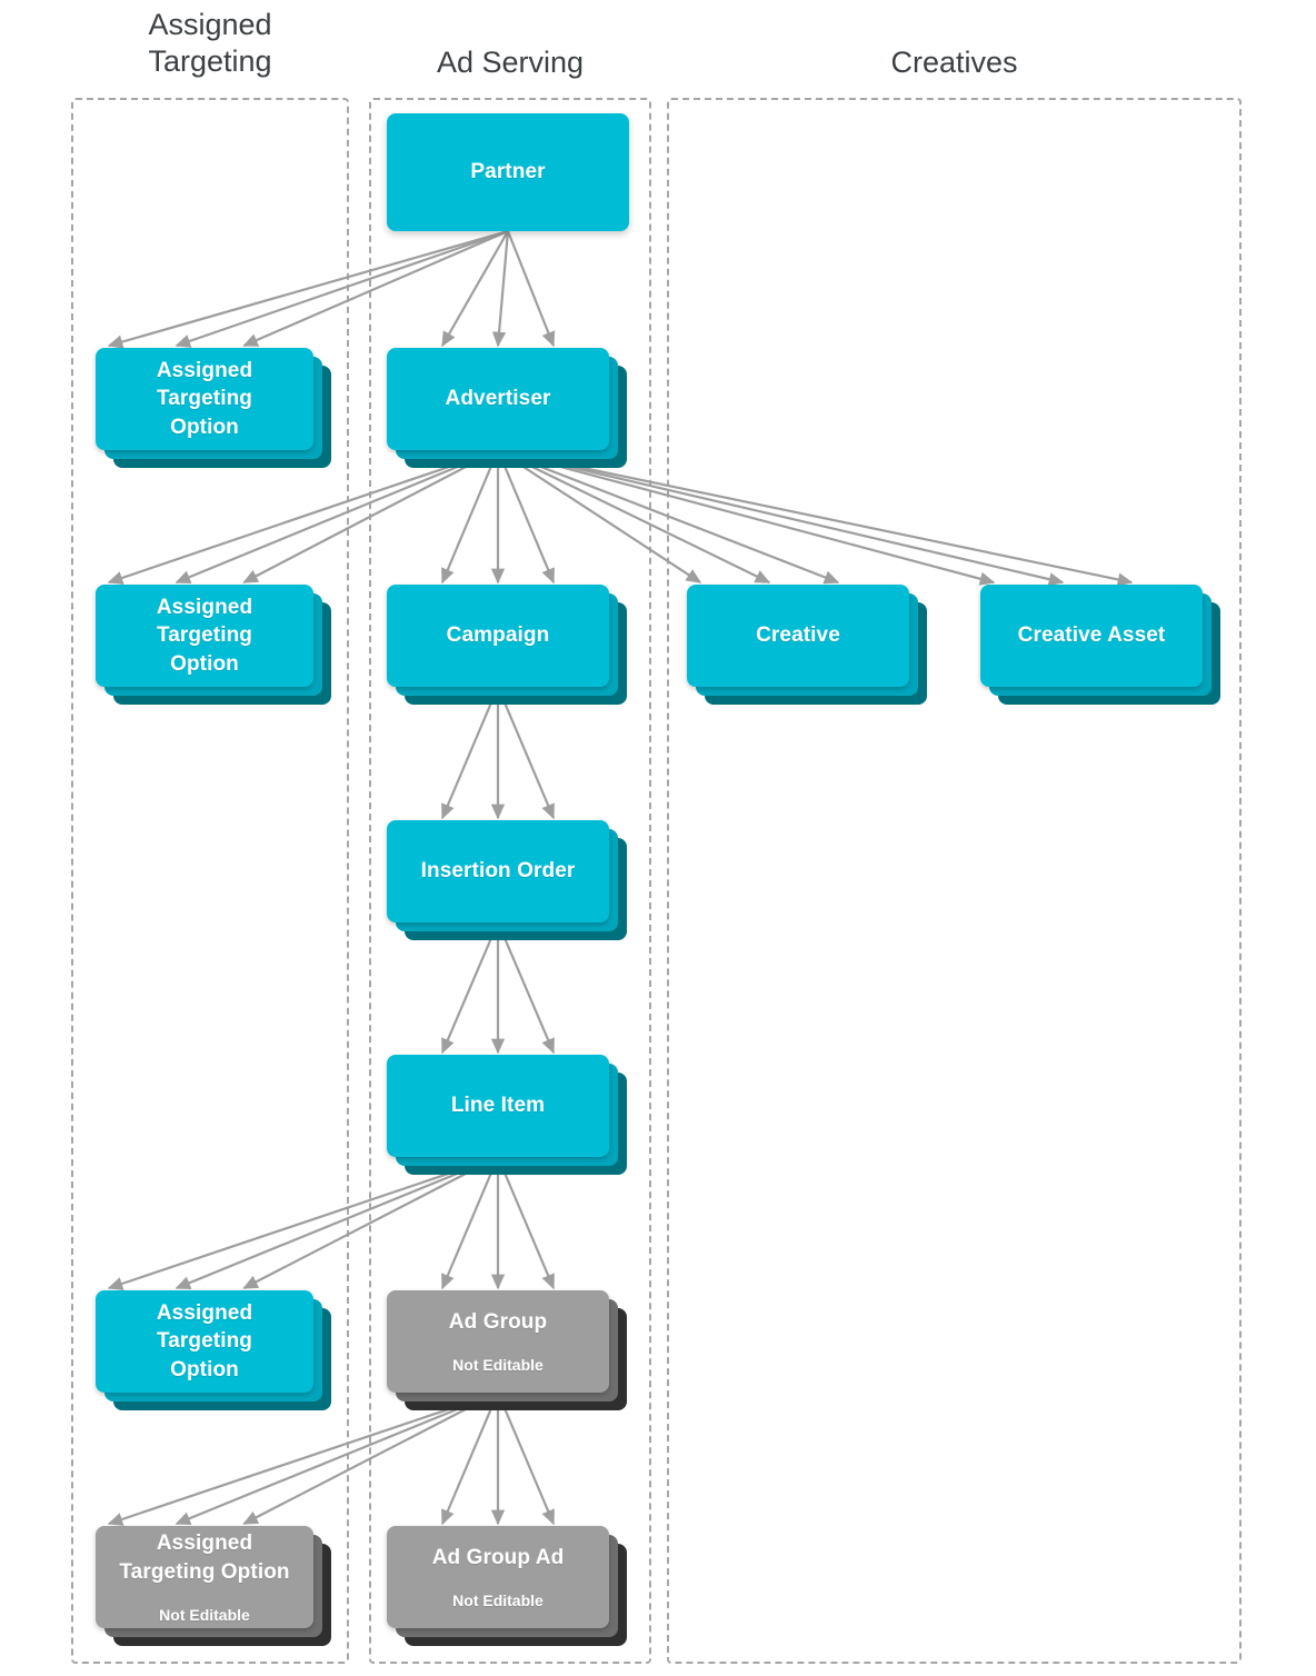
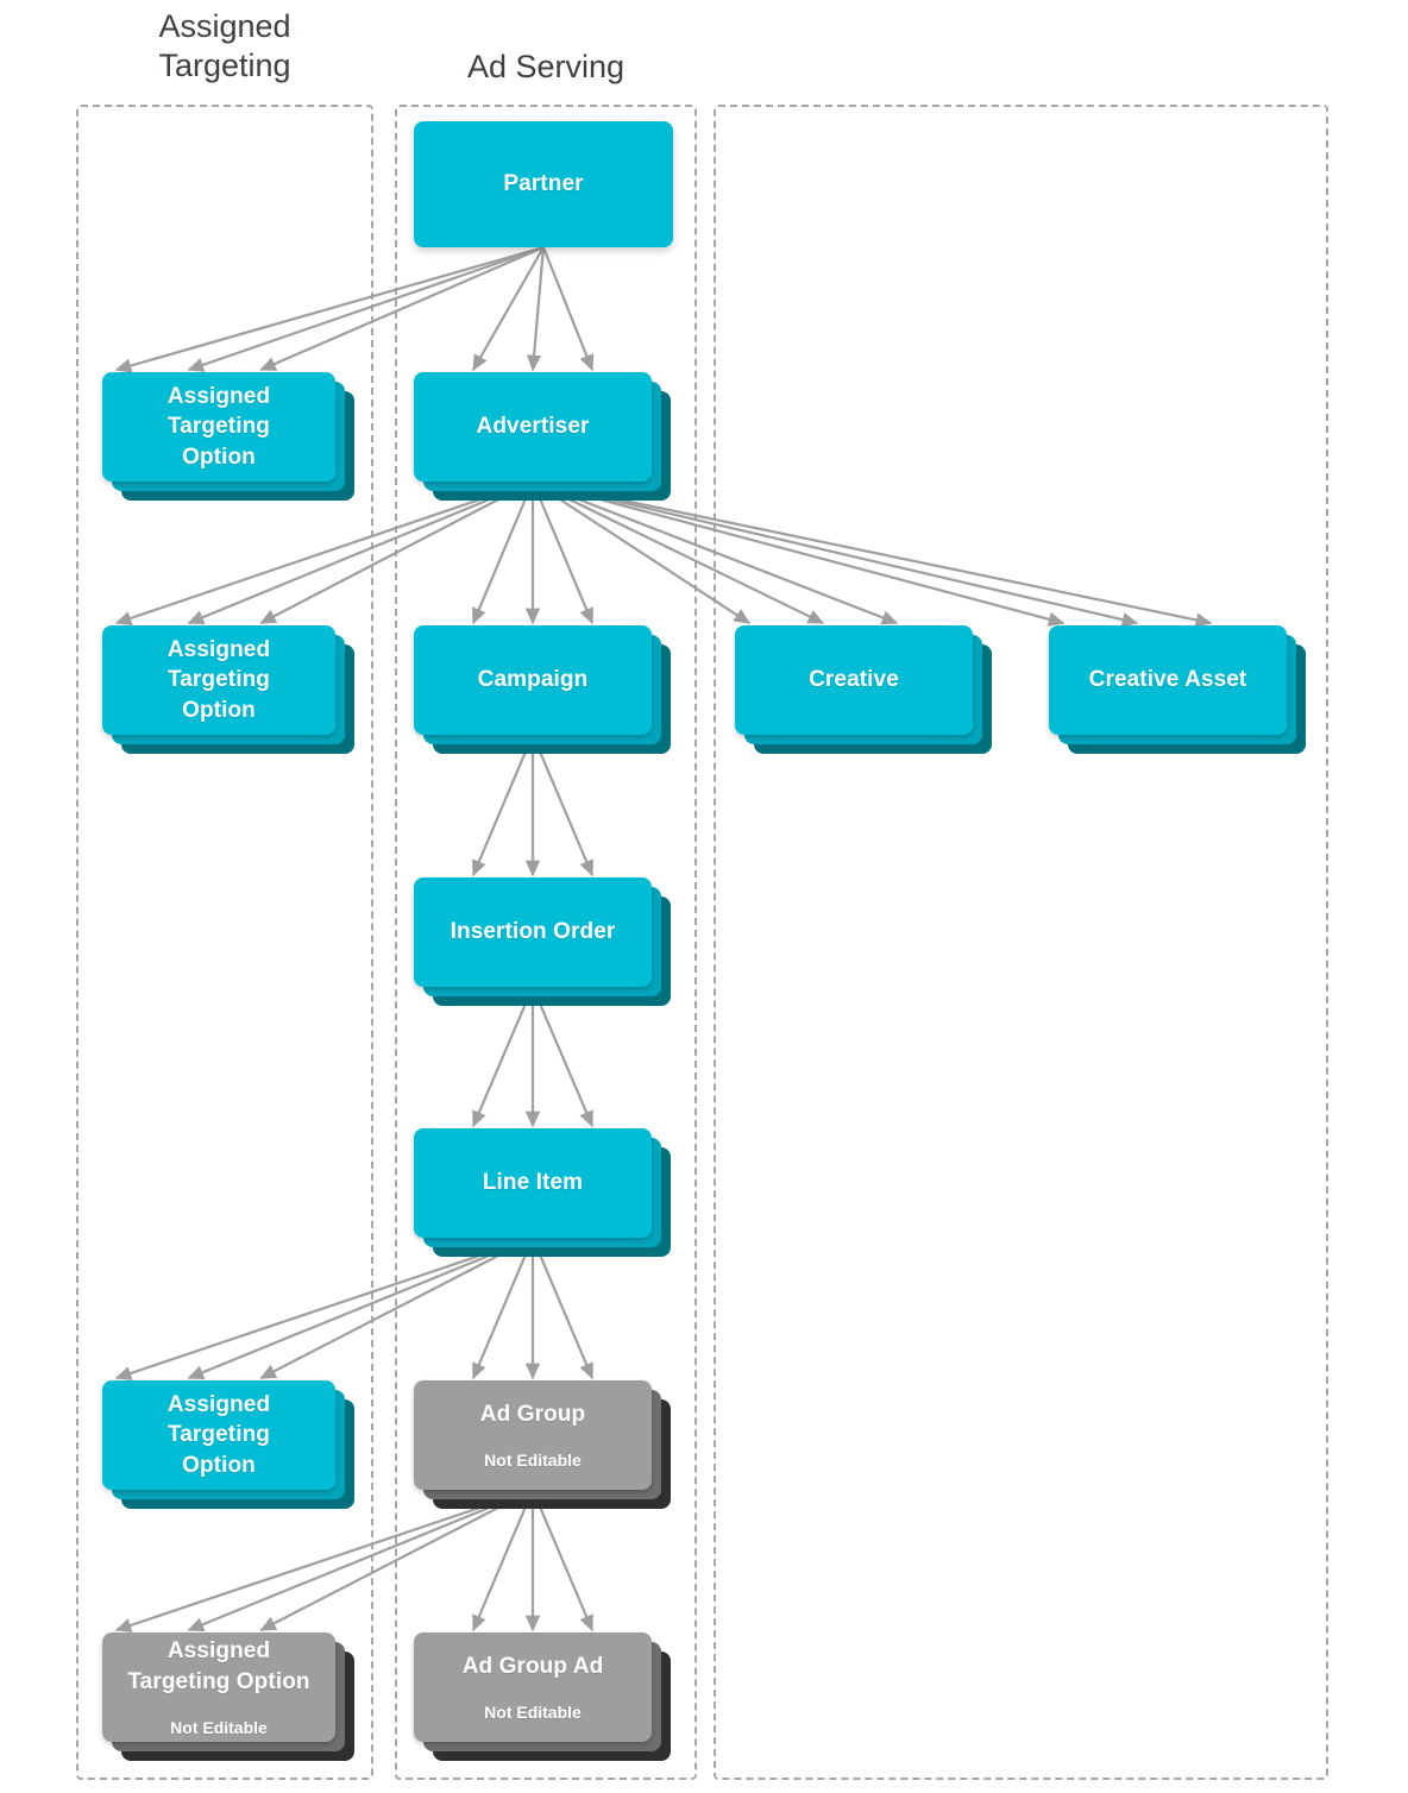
  Assigned
  Targeting
  Ad Serving
- Creatives
  Partner
  Assigned
  Targeting
  Option
  Advertiser
  Assigned
  Targeting
  Option
  Campaign
  Creative
  Creative Asset
  Insertion Order
  Line Item
  Assigned
  Targeting
  Option
  Ad Group
  Not Editable
  Assigned
  Targeting Option
  Not Editable
  Ad Group Ad
  Not Editable
